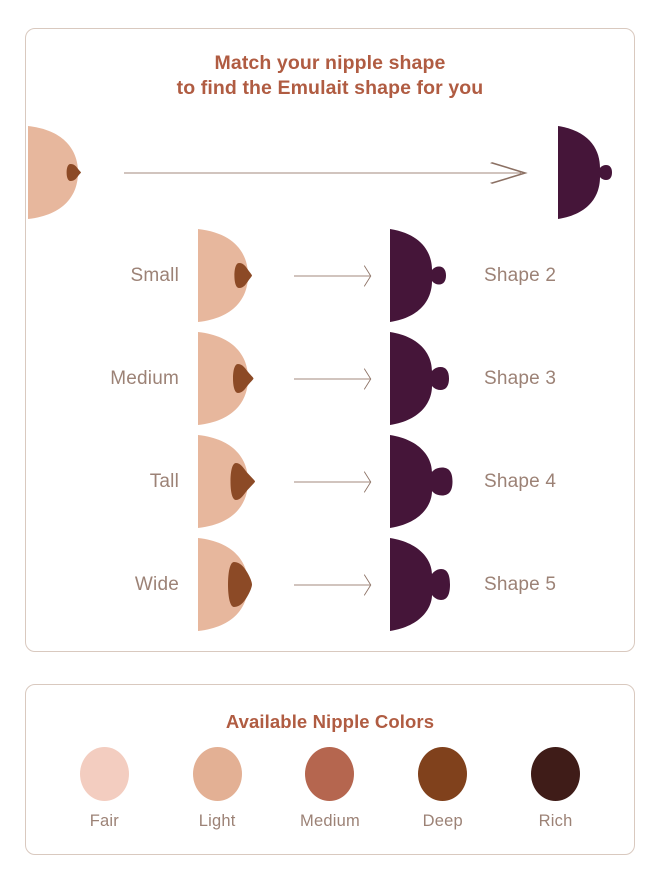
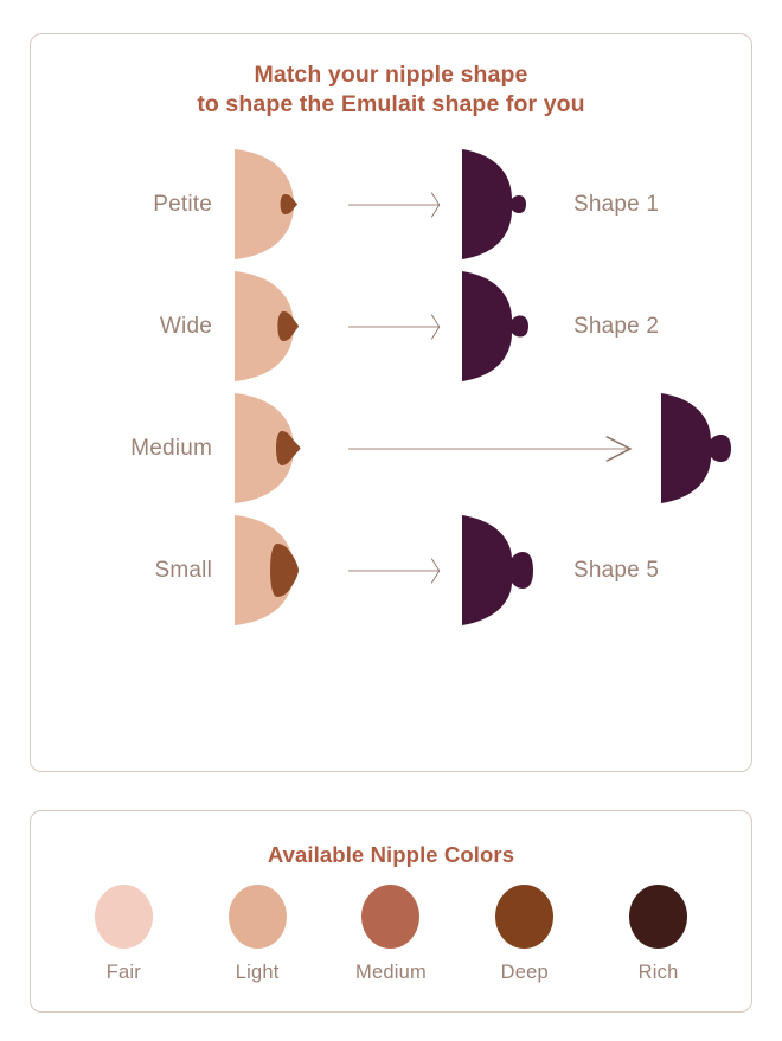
  Match your nipple shape
- to find the Emulait shape for you
+ to shape the Emulait shape for you
+ Petite
+ Shape 1
- Small
+ Wide
  Shape 2
  Medium
- Shape 3
- Tall
- Shape 4
- Wide
+ Small
  Shape 5
  Available Nipple Colors
  Fair
  Light
  Medium
  Deep
  Rich
